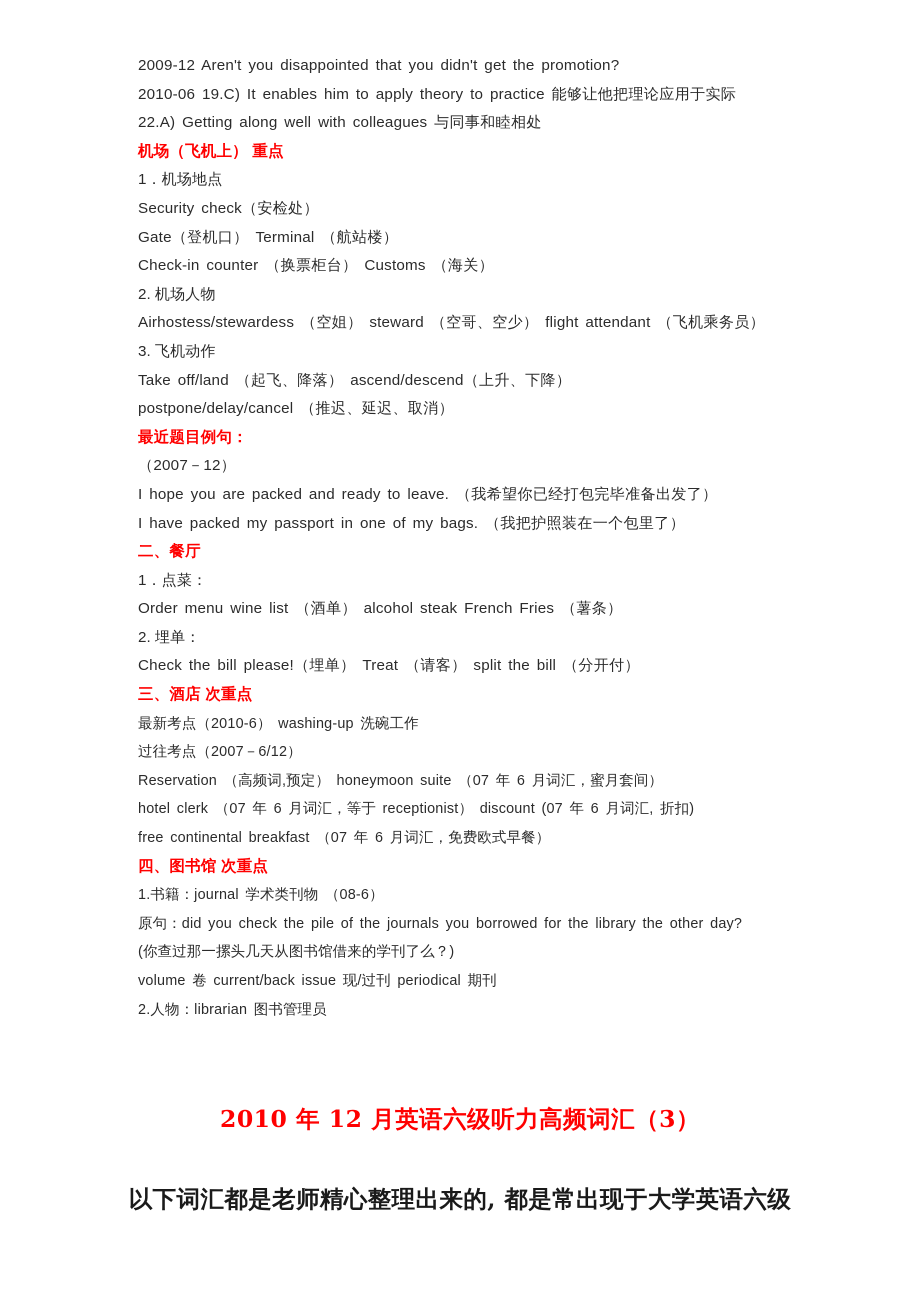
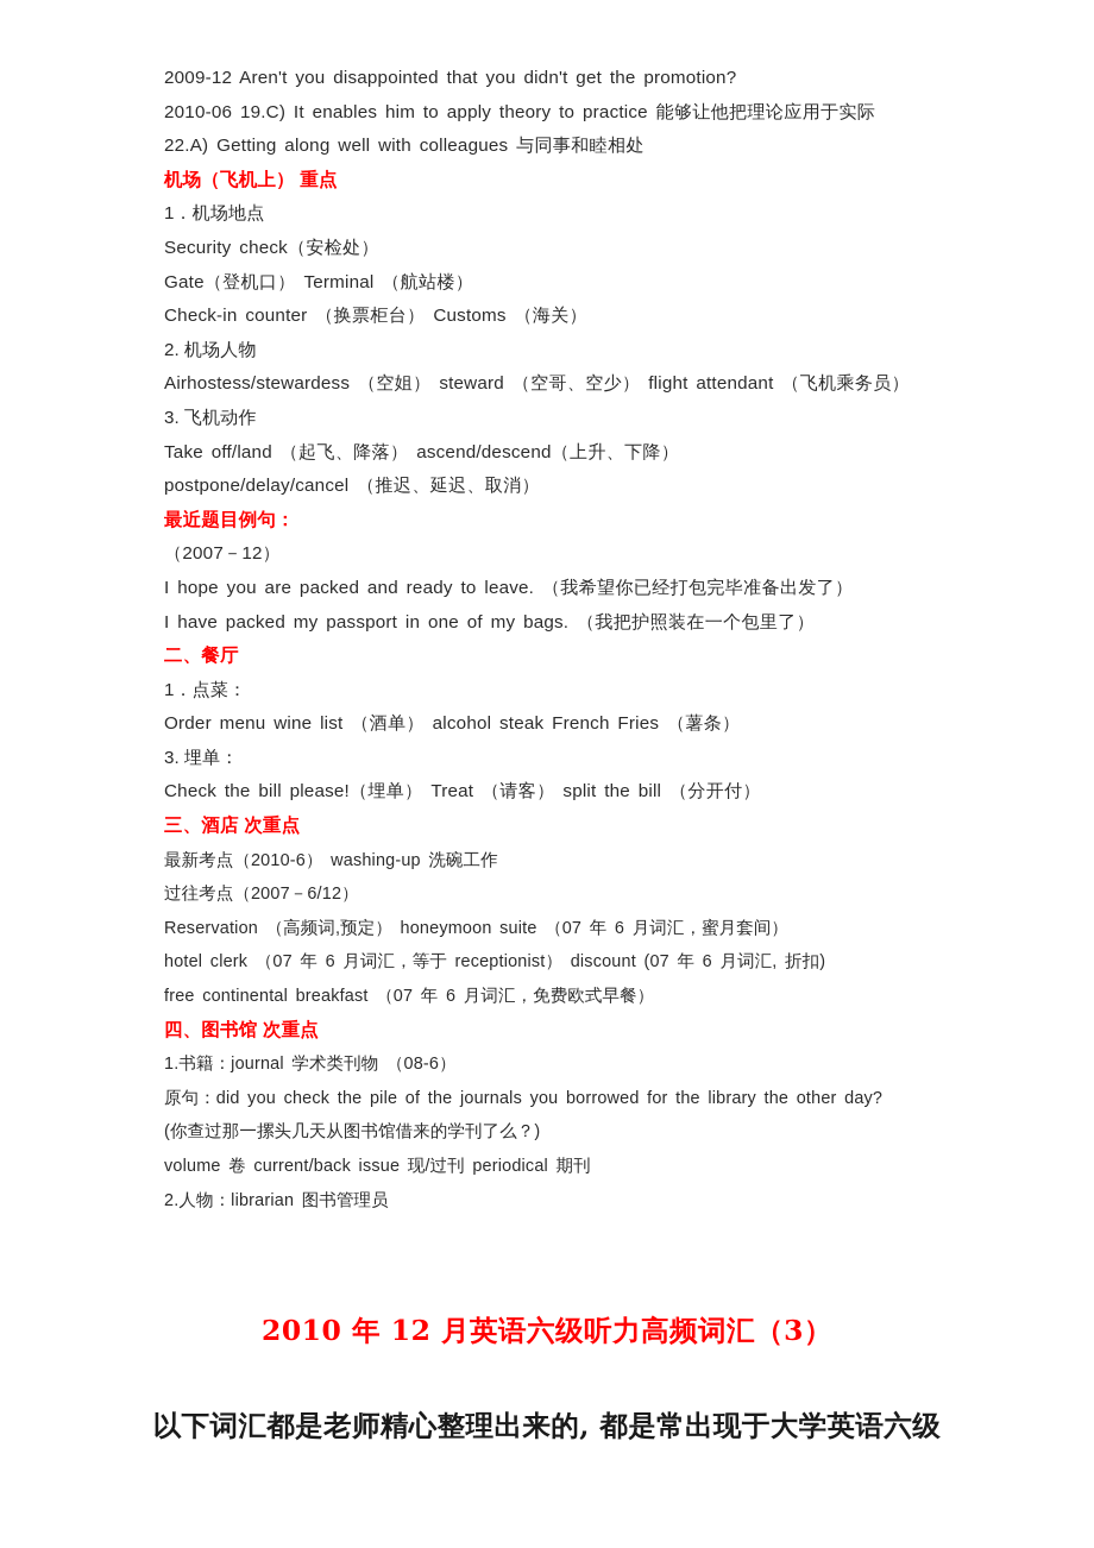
  2009-12 Aren't you disappointed that you didn't get the promotion?
  2010-06 19.C) It enables him to apply theory to practice 能够让他把理论应用于实际
  22.A) Getting along well with colleagues 与同事和睦相处
  机场（飞机上） 重点
  1．机场地点
  Security check（安检处）
  Gate（登机口） Terminal （航站楼）
  Check-in counter （换票柜台） Customs （海关）
  2. 机场人物
  Airhostess/stewardess （空姐） steward （空哥、空少） flight attendant （飞机乘务员）
  3. 飞机动作
  Take off/land （起飞、降落） ascend/descend（上升、下降）
  postpone/delay/cancel （推迟、延迟、取消）
  最近题目例句：
  （2007－12）
  I hope you are packed and ready to leave. （我希望你已经打包完毕准备出发了）
  I have packed my passport in one of my bags. （我把护照装在一个包里了）
  二、餐厅
  1．点菜：
  Order menu wine list （酒单） alcohol steak French Fries （薯条）
- 2. 埋单：
+ 3. 埋单：
  Check the bill please!（埋单） Treat （请客） split the bill （分开付）
  三、酒店 次重点
  最新考点（2010-6） washing-up 洗碗工作
  过往考点（2007－6/12）
  Reservation （高频词,预定） honeymoon suite （07 年 6 月词汇，蜜月套间）
  hotel clerk （07 年 6 月词汇，等于 receptionist） discount (07 年 6 月词汇, 折扣)
  free continental breakfast （07 年 6 月词汇，免费欧式早餐）
  四、图书馆 次重点
  1.书籍：journal 学术类刊物 （08-6）
  原句：did you check the pile of the journals you borrowed for the library the other day?
  (你查过那一摞头几天从图书馆借来的学刊了么？)
  volume 卷 current/back issue 现/过刊 periodical 期刊
  2.人物：librarian 图书管理员
  2010 年 12 月英语六级听力高频词汇（3）
  以下词汇都是老师精心整理出来的, 都是常出现于大学英语六级
